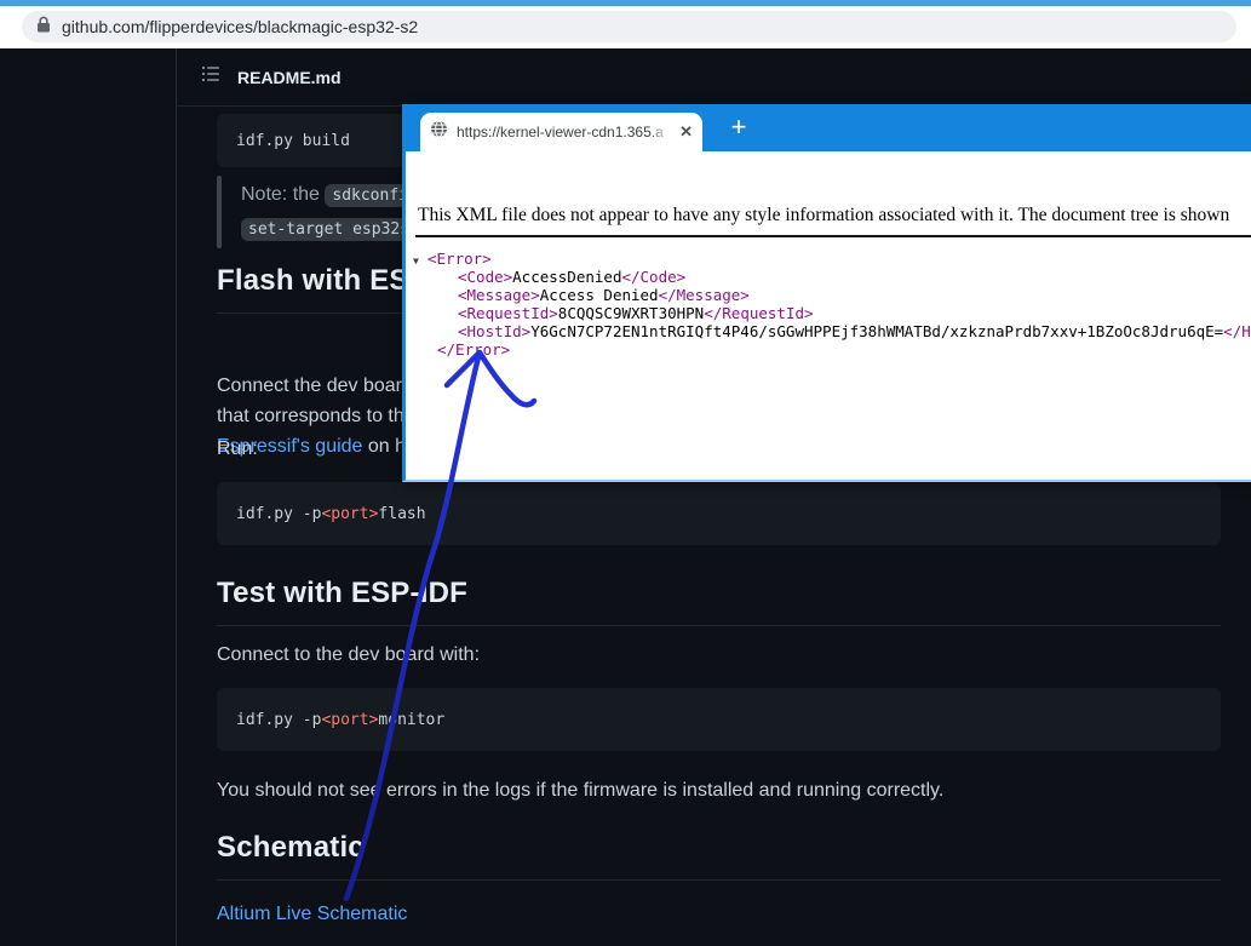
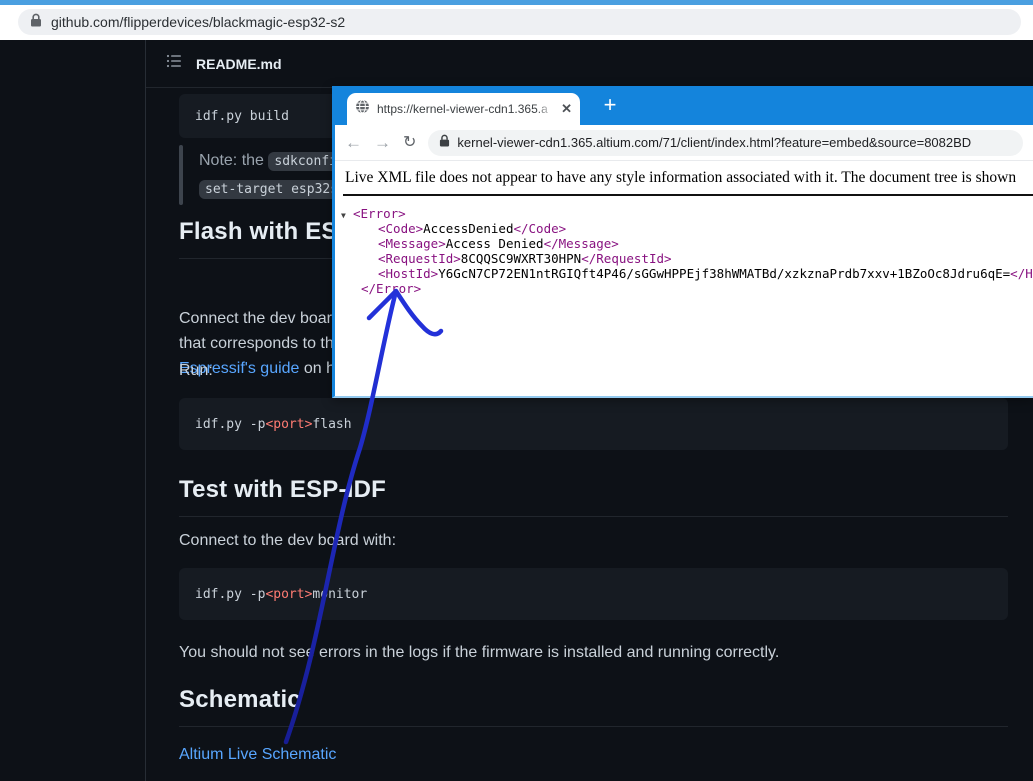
  github.com/flipperdevices/blackmagic-esp32-s2
  README.md
  idf.py build
  Note: the sdkconf
  set-target esp32
  Flash with ES
  Connect the dev boar
  that corresponds to th
  Espressif's guide on h
  Run:
  idf.py -p
  <port>
  flash
  Test with ESP-DF
  Connect to the dev board with:
  idf.py -p
  <port>
  mnitor
  You should not se errors in the logs if the firmware is installed and running correctly.
  Schematic
  Altium Live Schematic
  https://kernel-viewer-cdn1.365.a
  ✕
  +
+ ←
+ →
+ ↻
+ kernel-viewer-cdn1.365.altium.com/71/client/index.html?feature=embed&source=8082BD
- This XML file does not appear to have any style information associated with it. The document tree is shown
+ Live XML file does not appear to have any style information associated with it. The document tree is shown
  ▼
  <Error>
  <Code>AccessDenied</Code>
  <Message>Access Denied</Message>
  <RequestId>8CQQSC9WXRT30HPN</RequestId>
  <HostId>Y6GcN7CP72EN1ntRGIQft4P46/sGGwHPPEjf38hWMATBd/xzkznaPrdb7xxv+1BZoOc8Jdru6qE=</H
  </Error>
